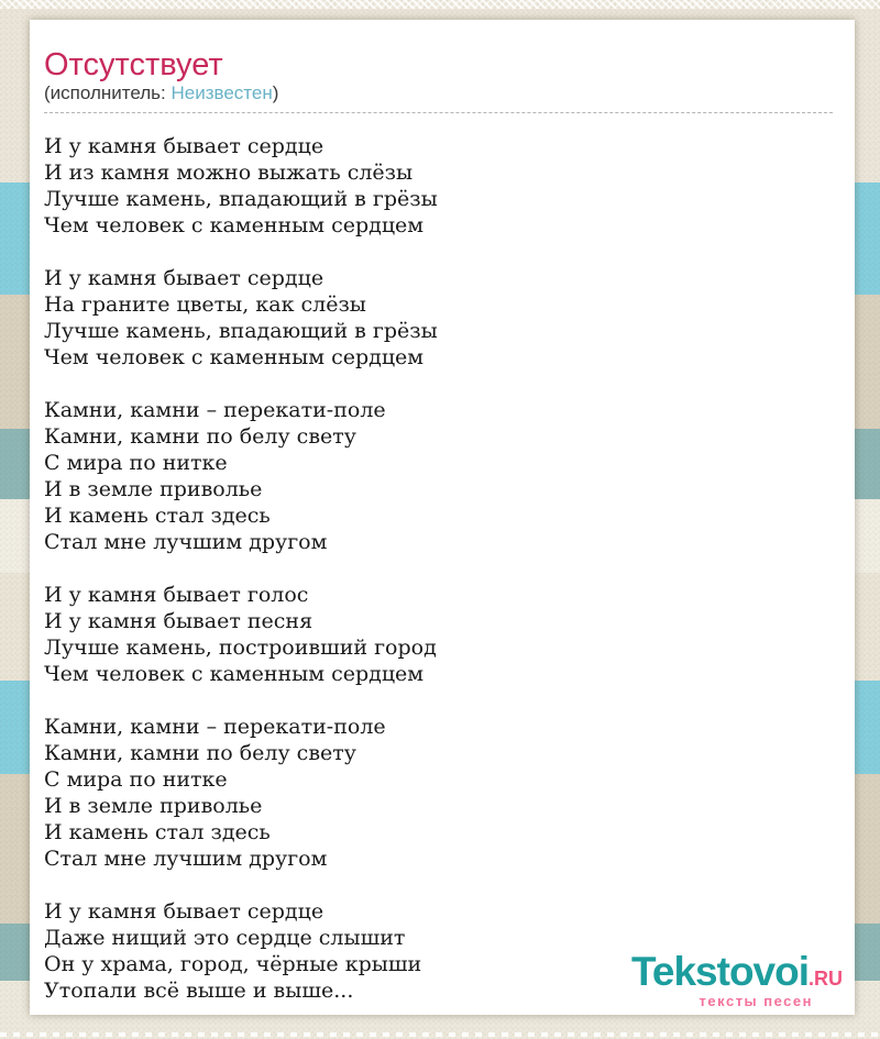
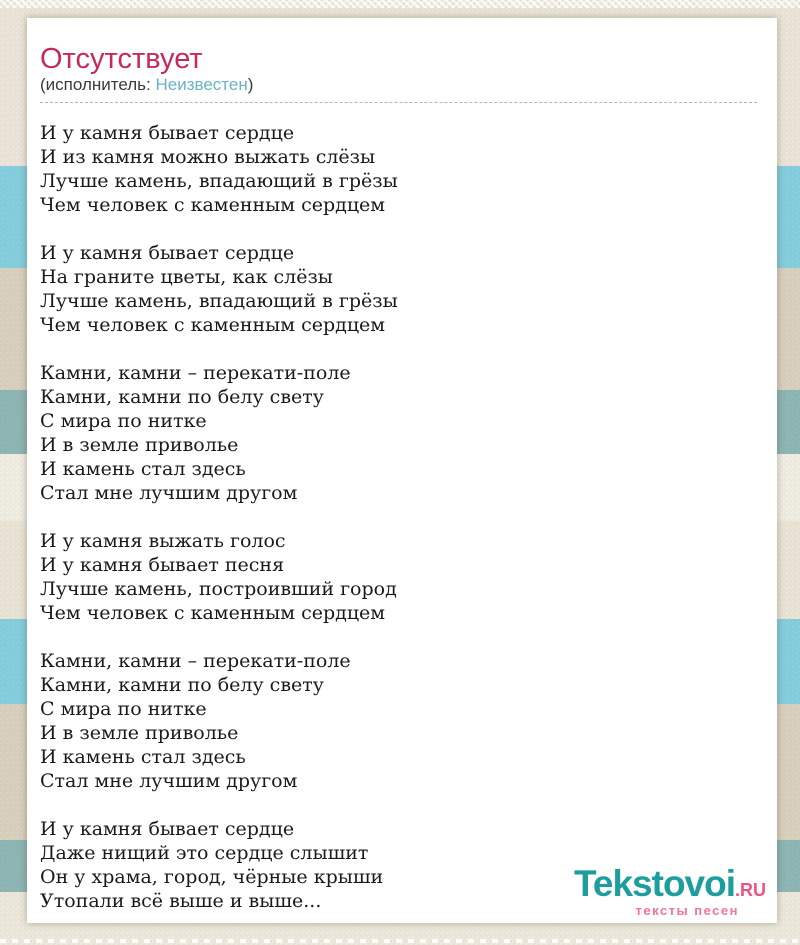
  Отсутствует
  (исполнитель: Неизвестен)
  И у камня бывает сердце
  И из камня можно выжать слёзы
  Лучше камень, впадающий в грёзы
  Чем человек с каменным сердцем
  И у камня бывает сердце
  На граните цветы, как слёзы
  Лучше камень, впадающий в грёзы
  Чем человек с каменным сердцем
  Камни, камни – перекати-поле
  Камни, камни по белу свету
  С мира по нитке
  И в земле приволье
  И камень стал здесь
  Стал мне лучшим другом
- И у камня бывает голос
+ И у камня выжать голос
  И у камня бывает песня
  Лучше камень, построивший город
  Чем человек с каменным сердцем
  Камни, камни – перекати-поле
  Камни, камни по белу свету
  С мира по нитке
  И в земле приволье
  И камень стал здесь
  Стал мне лучшим другом
  И у камня бывает сердце
  Даже нищий это сердце слышит
  Он у храма, город, чёрные крыши
  Утопали всё выше и выше...
  Tekstovoi.RU
  тексты песен
